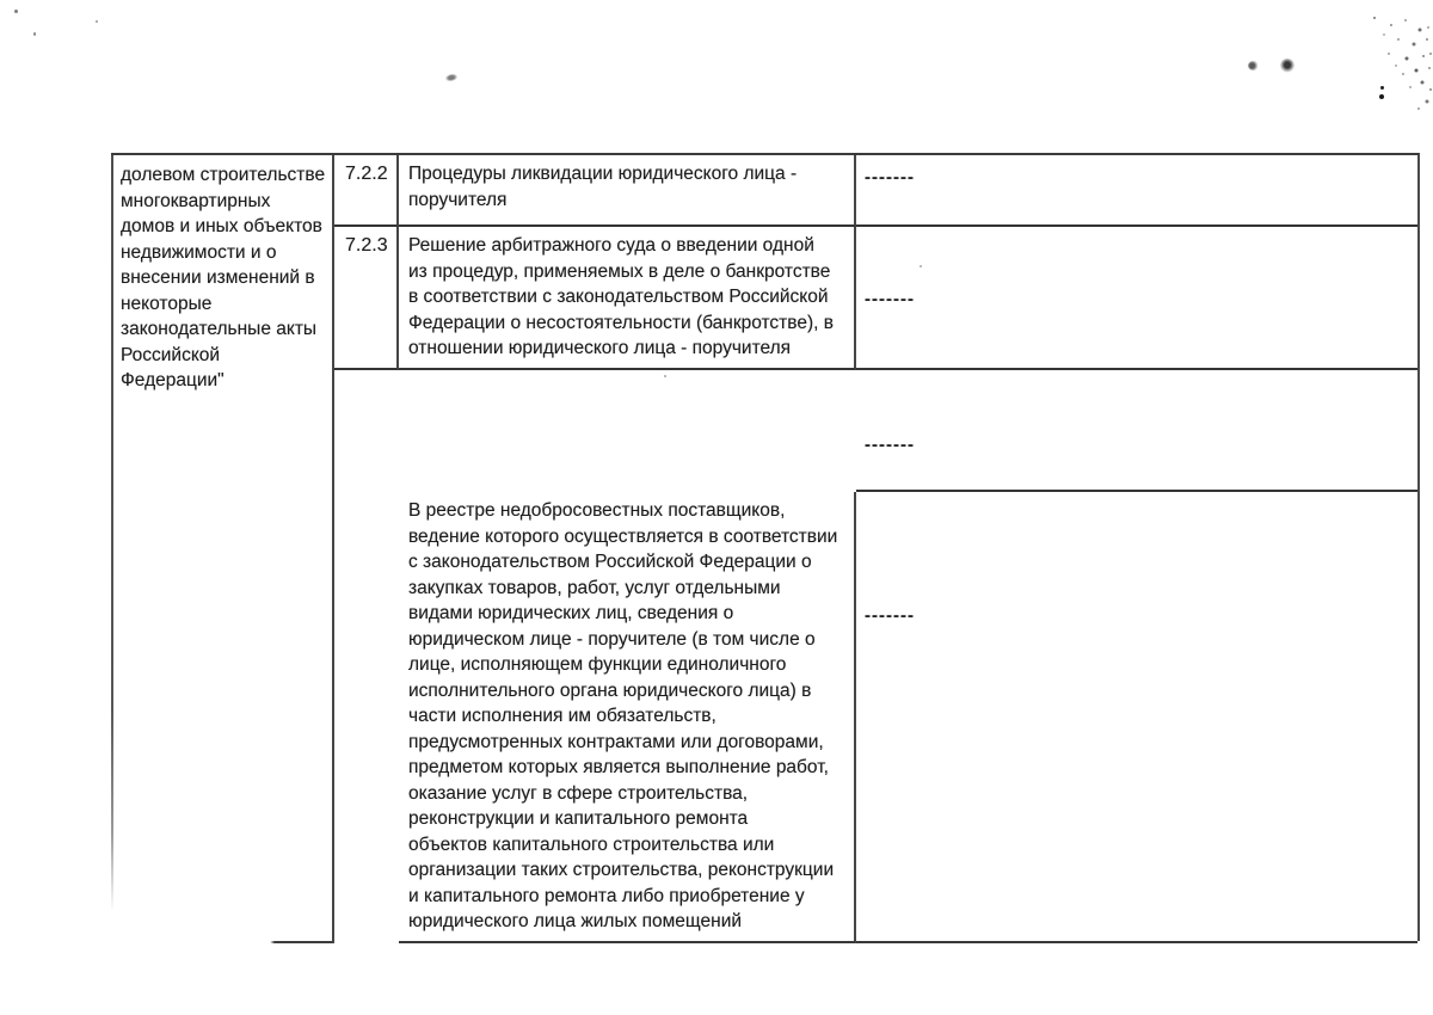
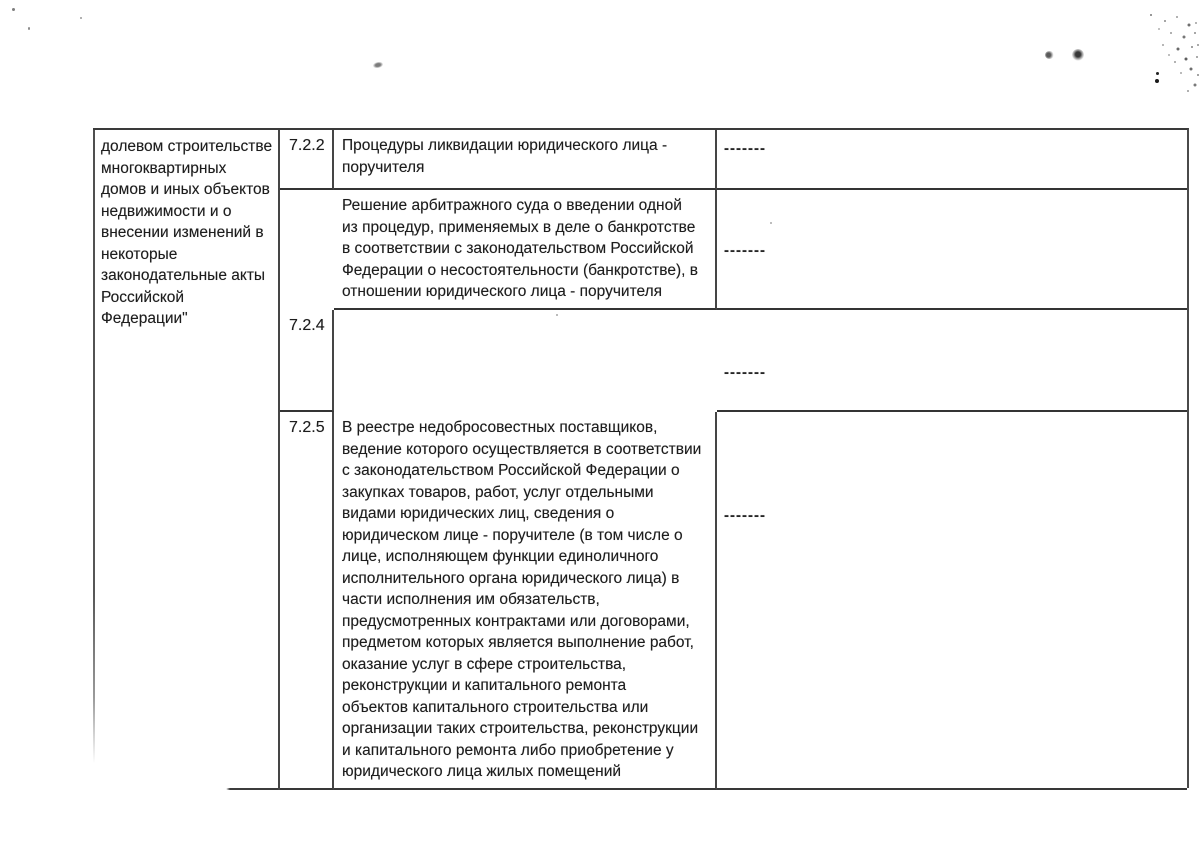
  долевом строительстве
  многоквартирных
  домов и иных объектов
  недвижимости и о
  внесении изменений в
  некоторые
  законодательные акты
  Российской
  Федерации"
  7.2.2
  Процедуры ликвидации юридического лица -
  поручителя
  -------
- 7.2.3
  Решение арбитражного суда о введении одной
  из процедур, применяемых в деле о банкротстве
  в соответствии с законодательством Российской
  Федерации о несостоятельности (банкротстве), в
  отношении юридического лица - поручителя
  -------
+ 7.2.4
  -------
+ 7.2.5
  В реестре недобросовестных поставщиков,
  ведение которого осуществляется в соответствии
  с законодательством Российской Федерации о
  закупках товаров, работ, услуг отдельными
  видами юридических лиц, сведения о
  юридическом лице - поручителе (в том числе о
  лице, исполняющем функции единоличного
  исполнительного органа юридического лица) в
  части исполнения им обязательств,
  предусмотренных контрактами или договорами,
  предметом которых является выполнение работ,
  оказание услуг в сфере строительства,
  реконструкции и капитального ремонта
  объектов капитального строительства или
  организации таких строительства, реконструкции
  и капитального ремонта либо приобретение у
  юридического лица жилых помещений
  -------
